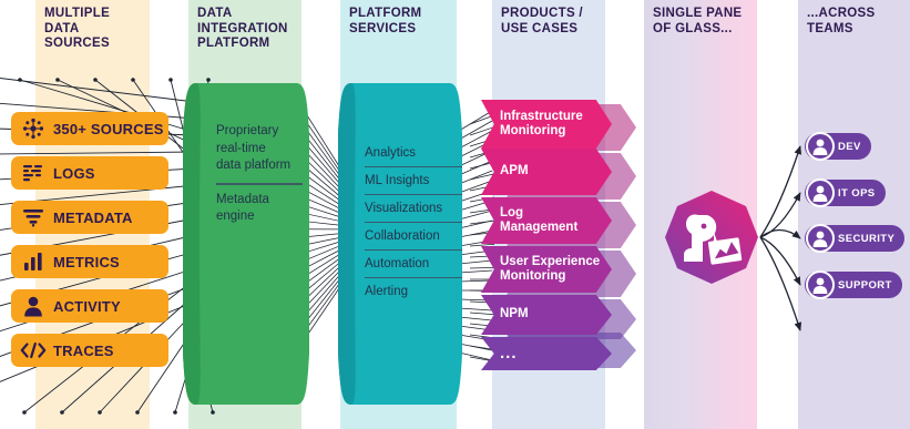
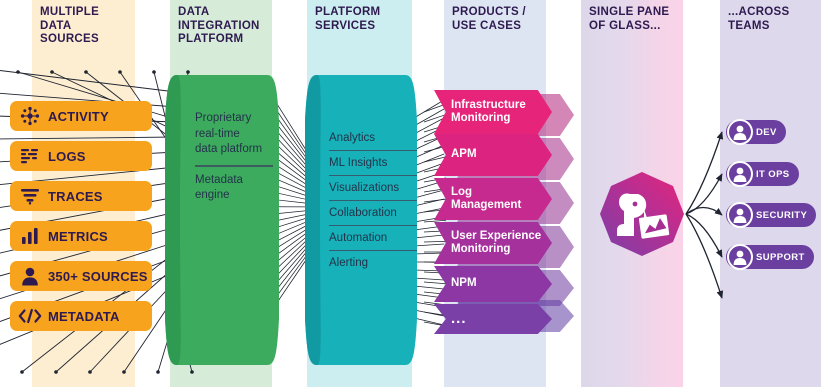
  MULTIPLE
  DATA
  SOURCES
  DATA
  INTEGRATION
  PLATFORM
  PLATFORM
  SERVICES
  PRODUCTS /
  USE CASES
  SINGLE PANE
  OF GLASS...
  ...ACROSS
  TEAMS
- 350+ SOURCES
+ ACTIVITY
  LOGS
- METADATA
+ TRACES
  METRICS
- ACTIVITY
+ 350+ SOURCES
- TRACES
+ METADATA
  Proprietary
  real-time
  data platform
  Metadata
  engine
  Analytics
  ML Insights
  Visualizations
  Collaboration
  Automation
  Alerting
  Infrastructure
  Monitoring
  APM
  Log
  Management
  User Experience
  Monitoring
  NPM
  ...
  DEV
  IT OPS
  SECURITY
  SUPPORT
